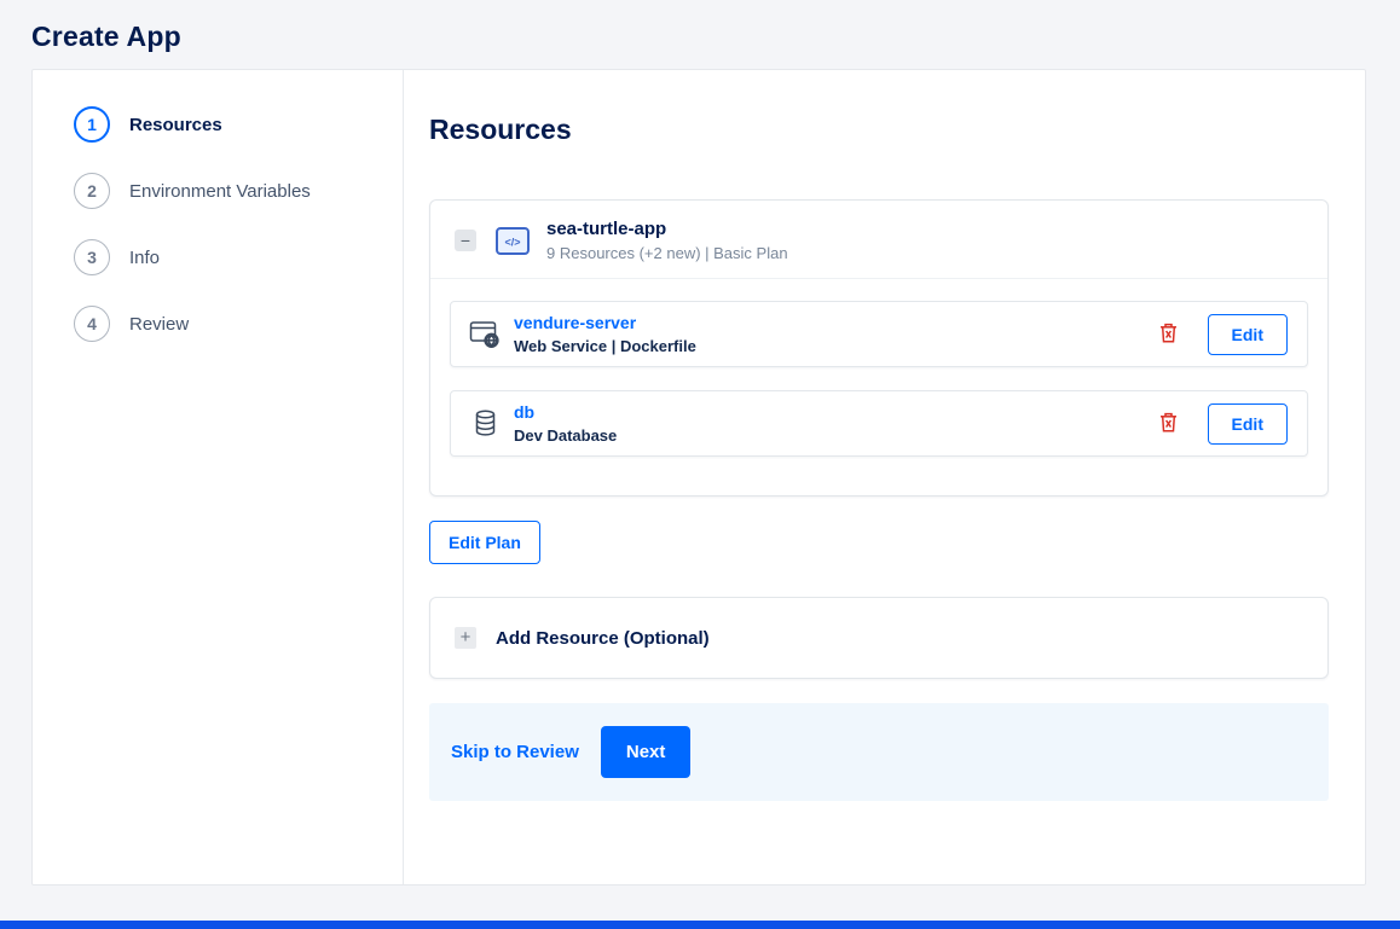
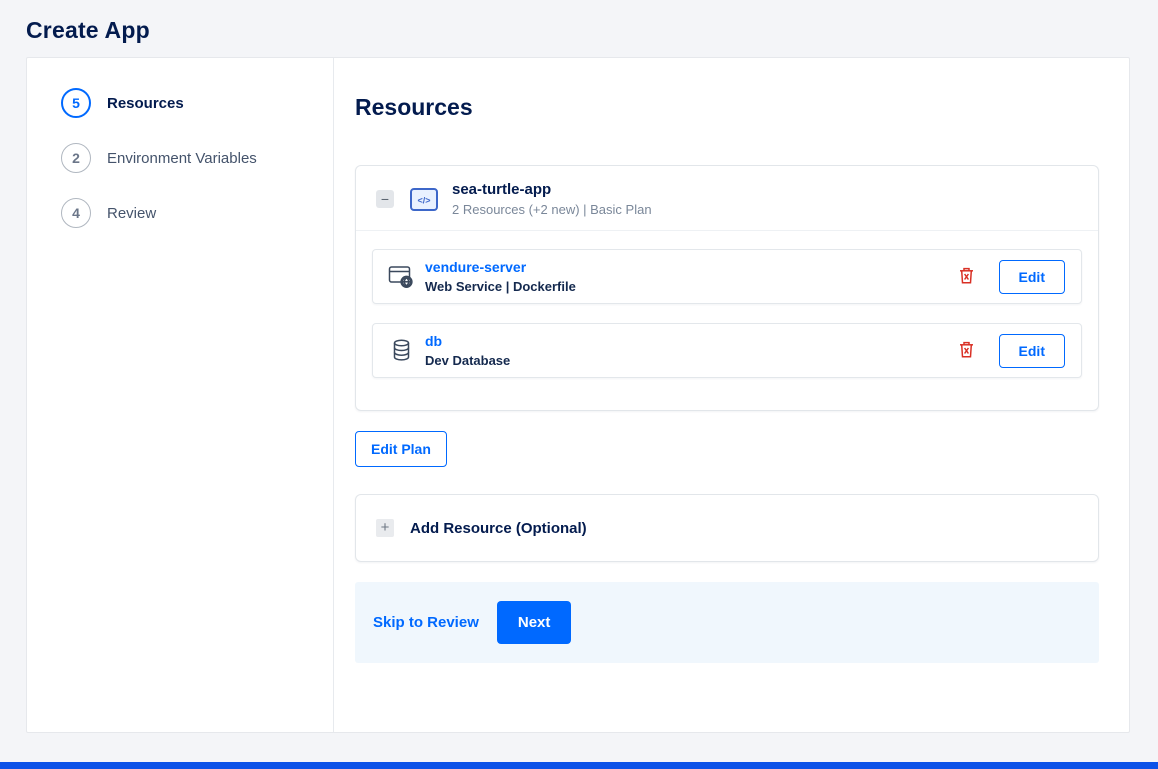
  Create App
- 1
+ 5
  Resources
  2
  Environment Variables
- 3
- Info
  4
  Review
  Resources
  −
  </>
  sea-turtle-app
- 9 Resources (+2 new) | Basic Plan
+ 2 Resources (+2 new) | Basic Plan
  vendure-server
  Web Service | Dockerfile
  Edit
  db
  Dev Database
  Edit
  Edit Plan
  +
  Add Resource (Optional)
  Skip to Review
  Next
